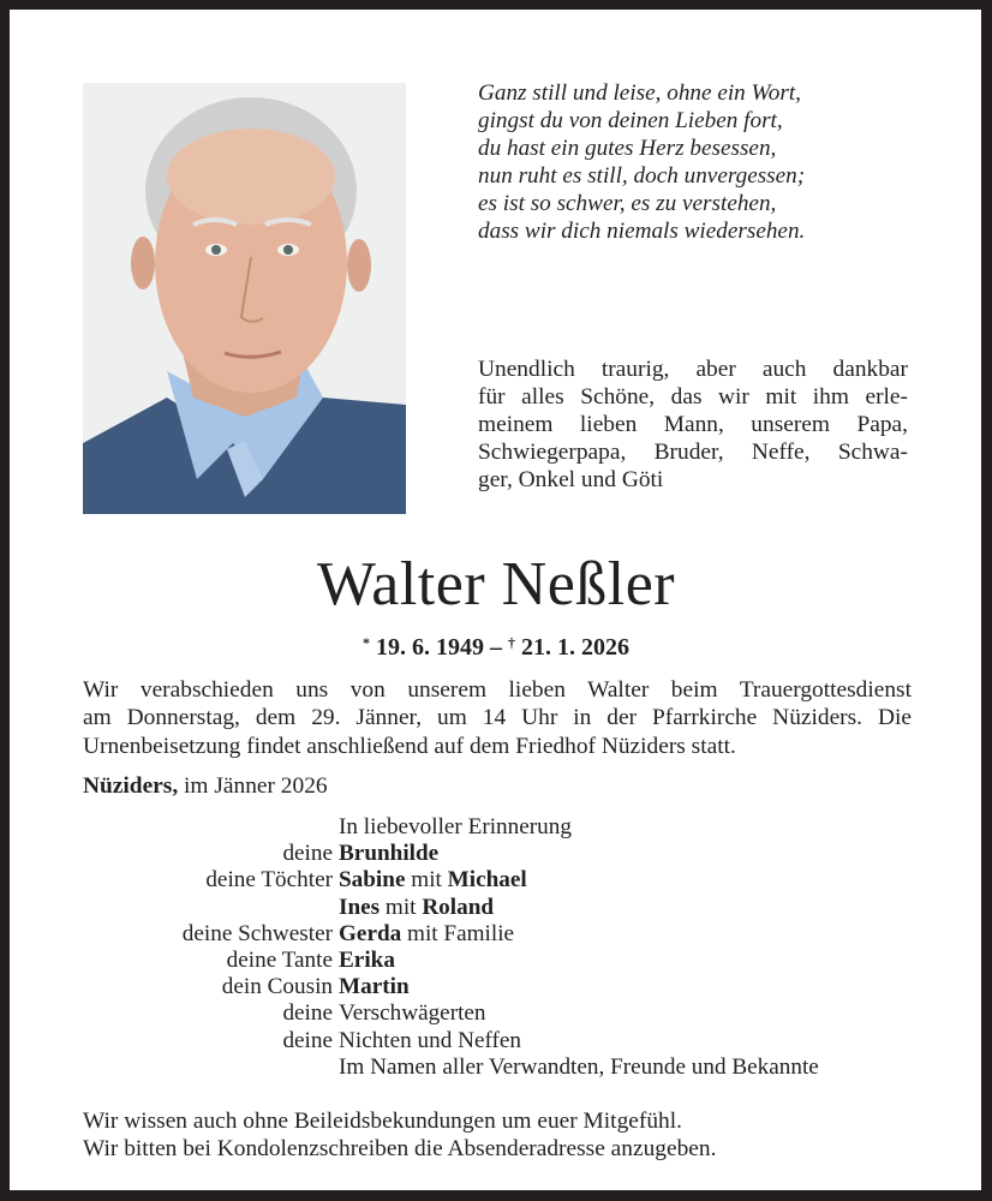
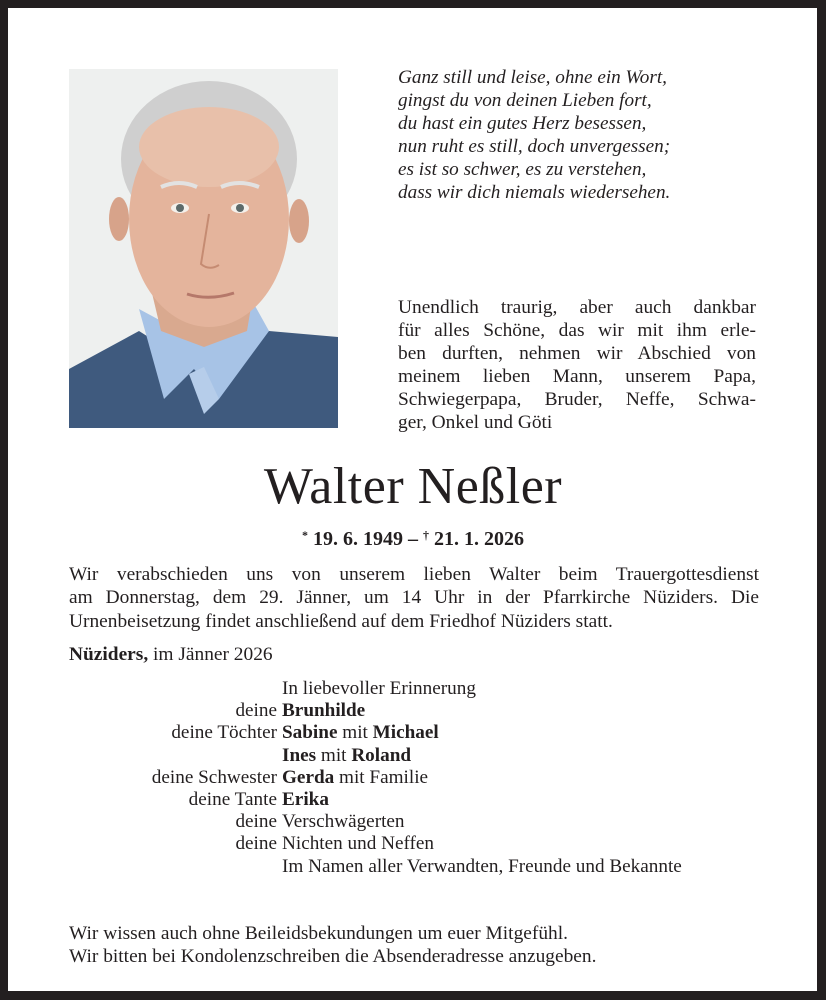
  Ganz still und leise, ohne ein Wort,
  gingst du von deinen Lieben fort,
  du hast ein gutes Herz besessen,
  nun ruht es still, doch unvergessen;
  es ist so schwer, es zu verstehen,
  dass wir dich niemals wiedersehen.
  Unendlich traurig, aber auch dankbar
  für alles Schöne, das wir mit ihm erle-
+ ben durften, nehmen wir Abschied von
  meinem lieben Mann, unserem Papa,
  Schwiegerpapa, Bruder, Neffe, Schwa-
  ger, Onkel und Göti
  Walter Neßler
  * 19. 6. 1949 – † 21. 1. 2026
  Wir verabschieden uns von unserem lieben Walter beim Trauergottesdienst
  am Donnerstag, dem 29. Jänner, um 14 Uhr in der Pfarrkirche Nüziders. Die
  Urnenbeisetzung findet anschließend auf dem Friedhof Nüziders statt.
  Nüziders, im Jänner 2026
  In liebevoller Erinnerung
  deine
  Brunhilde
  deine Töchter
  Sabine mit Michael
  Ines mit Roland
  deine Schwester
  Gerda mit Familie
  deine Tante
  Erika
- dein Cousin
- Martin
  deine
  Verschwägerten
  deine
  Nichten und Neffen
  Im Namen aller Verwandten, Freunde und Bekannte
  Wir wissen auch ohne Beileidsbekundungen um euer Mitgefühl.
  Wir bitten bei Kondolenzschreiben die Absenderadresse anzugeben.
